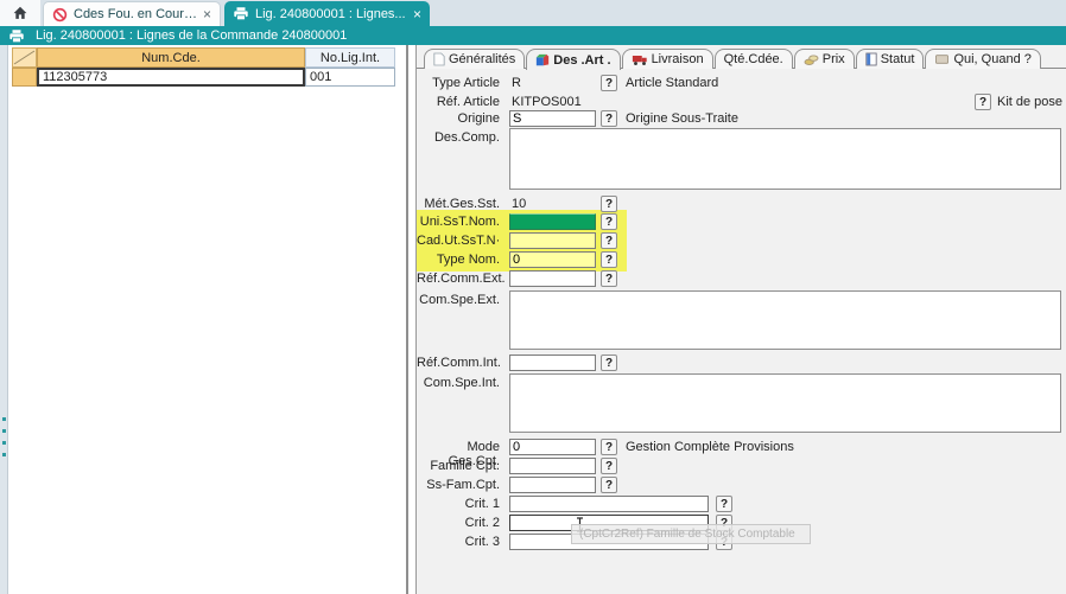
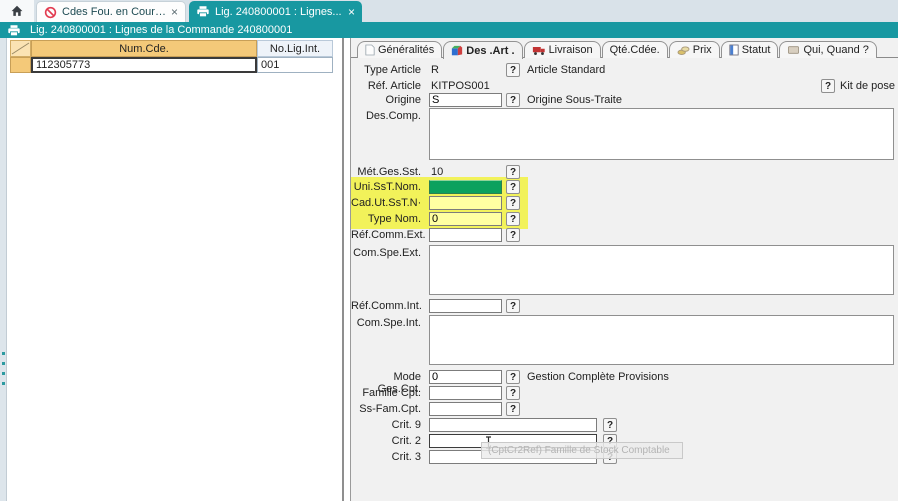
  Cdes Fou. en Cours :
  ×
  Lig. 240800001 : Lignes...
  ×
  Lig. 240800001 : Lignes de la Commande 240800001
  Num.Cde.
  No.Lig.Int.
  112305773
  001
  Généralités
  Des .Art .
  Livraison
  Qté.Cdée.
  Prix
  Statut
  Qui, Quand ?
  Type Article
  R
  ?
  Article Standard
  Réf. Article
  KITPOS001
  ?
  Kit de pose
  Origine
  S
  ?
  Origine Sous-Traite
  Des.Comp.
  Mét.Ges.Sst.
  10
  ?
  Uni.SsT.Nom.
  ?
  Cad.Ut.SsT.N·
  ?
  Type Nom.
  0
  ?
  Réf.Comm.Ext.
  ?
  Com.Spe.Ext.
  Réf.Comm.Int.
  ?
  Com.Spe.Int.
  Mode Ges.Cpt.
  0
  ?
  Gestion Complète Provisions
  Famille Cpt.
  ?
  Ss-Fam.Cpt.
  ?
- Crit. 1
+ Crit. 9
  ?
  Crit. 2
  ?
  Crit. 3
  ?
  (CptCr2Ref) Famille de Stock Comptable
